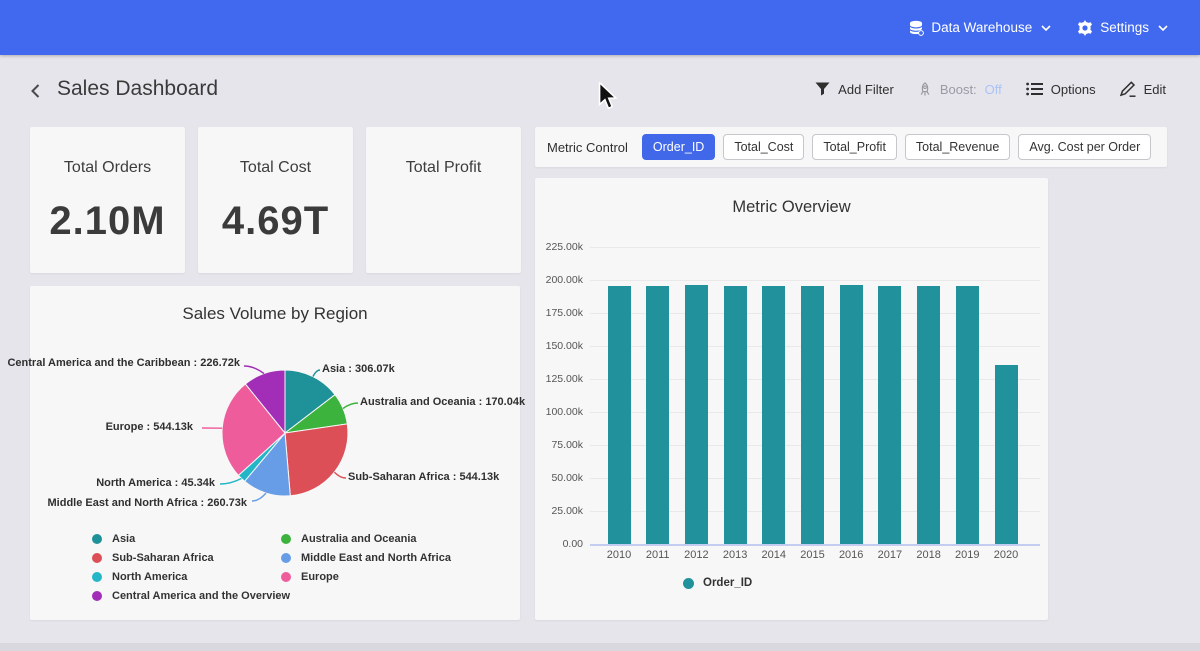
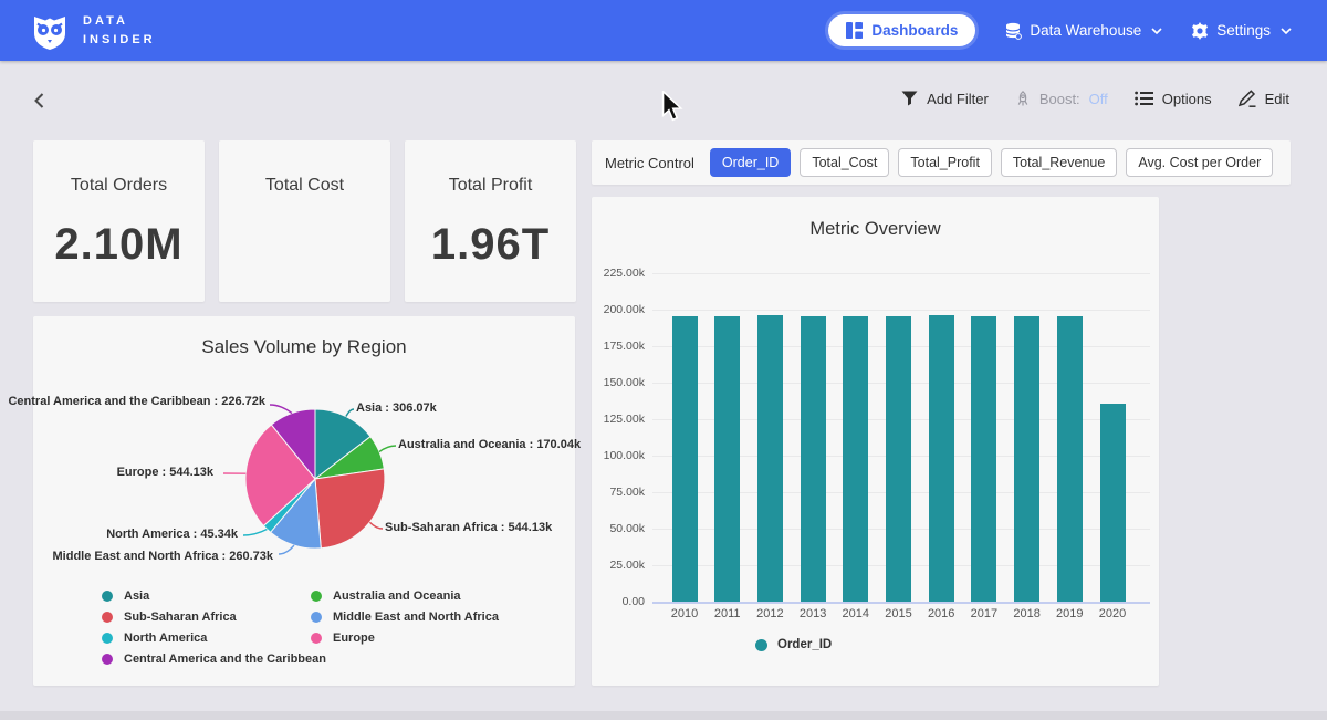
+ DATA
+ INSIDER
+ Dashboards
  Data Warehouse
  Settings
- Sales Dashboard
  Add Filter
  Boost:
  Off
  Options
  Edit
  Total Orders
  2.10M
  Total Cost
- 4.69T
  Total Profit
+ 1.96T
  Metric Control
  Order_ID
  Total_Cost
  Total_Profit
  Total_Revenue
  Avg. Cost per Order
  Metric Overview
  0.00
  25.00k
  50.00k
  75.00k
  100.00k
  125.00k
  150.00k
  175.00k
  200.00k
  225.00k
  2010
  2011
  2012
  2013
  2014
  2015
  2016
  2017
  2018
  2019
  2020
  Order_ID
  Sales Volume by Region
  Asia : 306.07k
  Australia and Oceania : 170.04k
  Sub-Saharan Africa : 544.13k
  Middle East and North Africa : 260.73k
  North America : 45.34k
  Europe : 544.13k
  Central America and the Caribbean : 226.72k
  Asia
  Sub-Saharan Africa
  North America
- Central America and the Overview
+ Central America and the Caribbean
  Australia and Oceania
  Middle East and North Africa
  Europe
